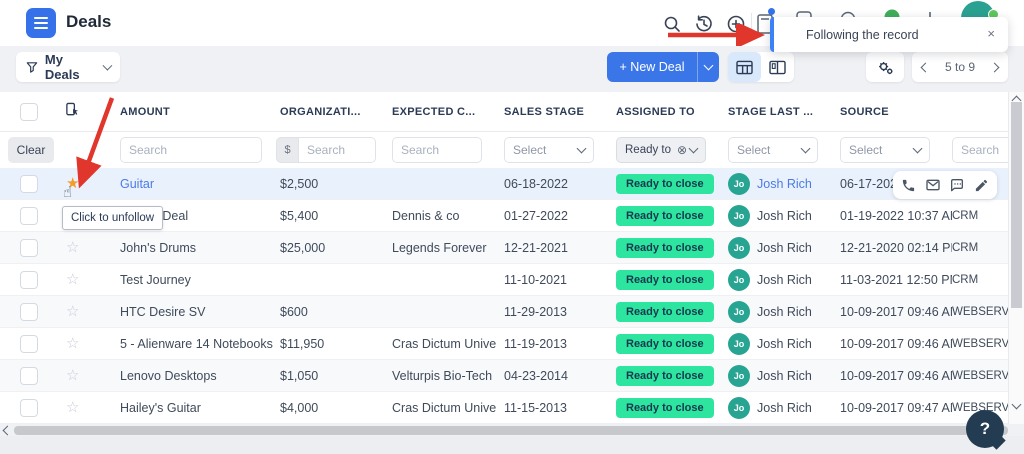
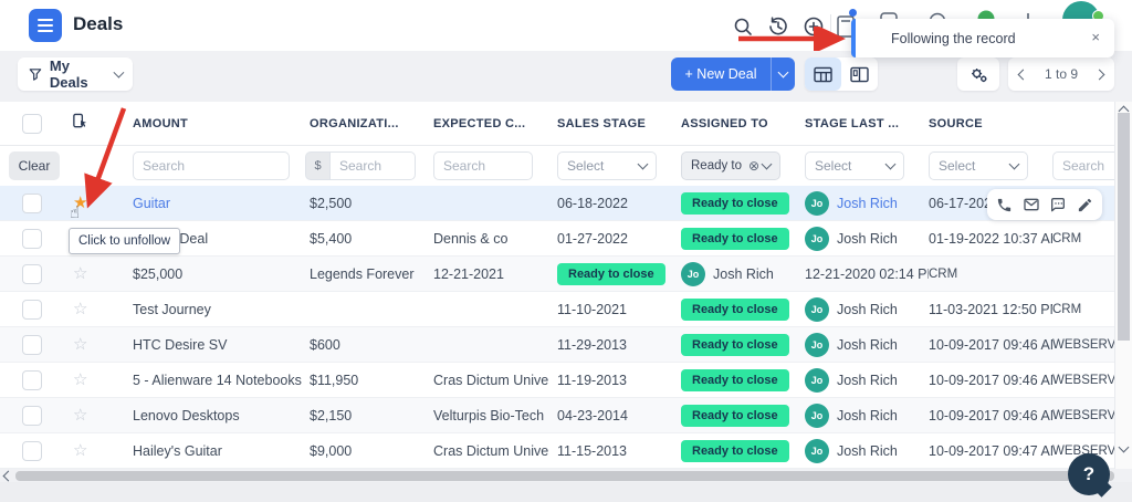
  Deals
  Following the record
  ×
  My Deals
  + New Deal
- 5 to 9
+ 1 to 9
  AMOUNT
  ORGANIZATI...
  EXPECTED C...
  SALES STAGE
  ASSIGNED TO
  STAGE LAST ...
  SOURCE
  Clear
  Search
  $
  Search
  Search
  Select
  Ready to
  ⊗
  Select
  Select
  Search
  ★
  Guitar
  $2,500
  06-18-2022
  Ready to close
  Jo
  Josh Rich
  06-17-20
  $5,400
  Dennis & co
  01-27-2022
  Ready to close
  Jo
  Josh Rich
  01-19-2022 10:37 A
  CRM
  ☆
- John's Drums
  $25,000
  Legends Forever
  12-21-2021
  Ready to close
  Jo
  Josh Rich
  12-21-2020 02:14 P
  CRM
  ☆
  Test Journey
  11-10-2021
  Ready to close
  Jo
  Josh Rich
  11-03-2021 12:50 P
  CRM
  ☆
  HTC Desire SV
  $600
  11-29-2013
  Ready to close
  Jo
  Josh Rich
  10-09-2017 09:46 A
  ☆
  5 - Alienware 14 Notebooks
  $11,950
  Cras Dictum Unive
  11-19-2013
  Ready to close
  Jo
  Josh Rich
  10-09-2017 09:46 A
  ☆
  Lenovo Desktops
- $1,050
+ $2,150
  Velturpis Bio-Tech
  04-23-2014
  Ready to close
  Jo
  Josh Rich
  10-09-2017 09:46 A
  ☆
  Hailey's Guitar
- $4,000
+ $9,000
  Cras Dictum Unive
  11-15-2013
  Ready to close
  Jo
  Josh Rich
  10-09-2017 09:47 A
  ☝
  Click to unfollow
  ?
